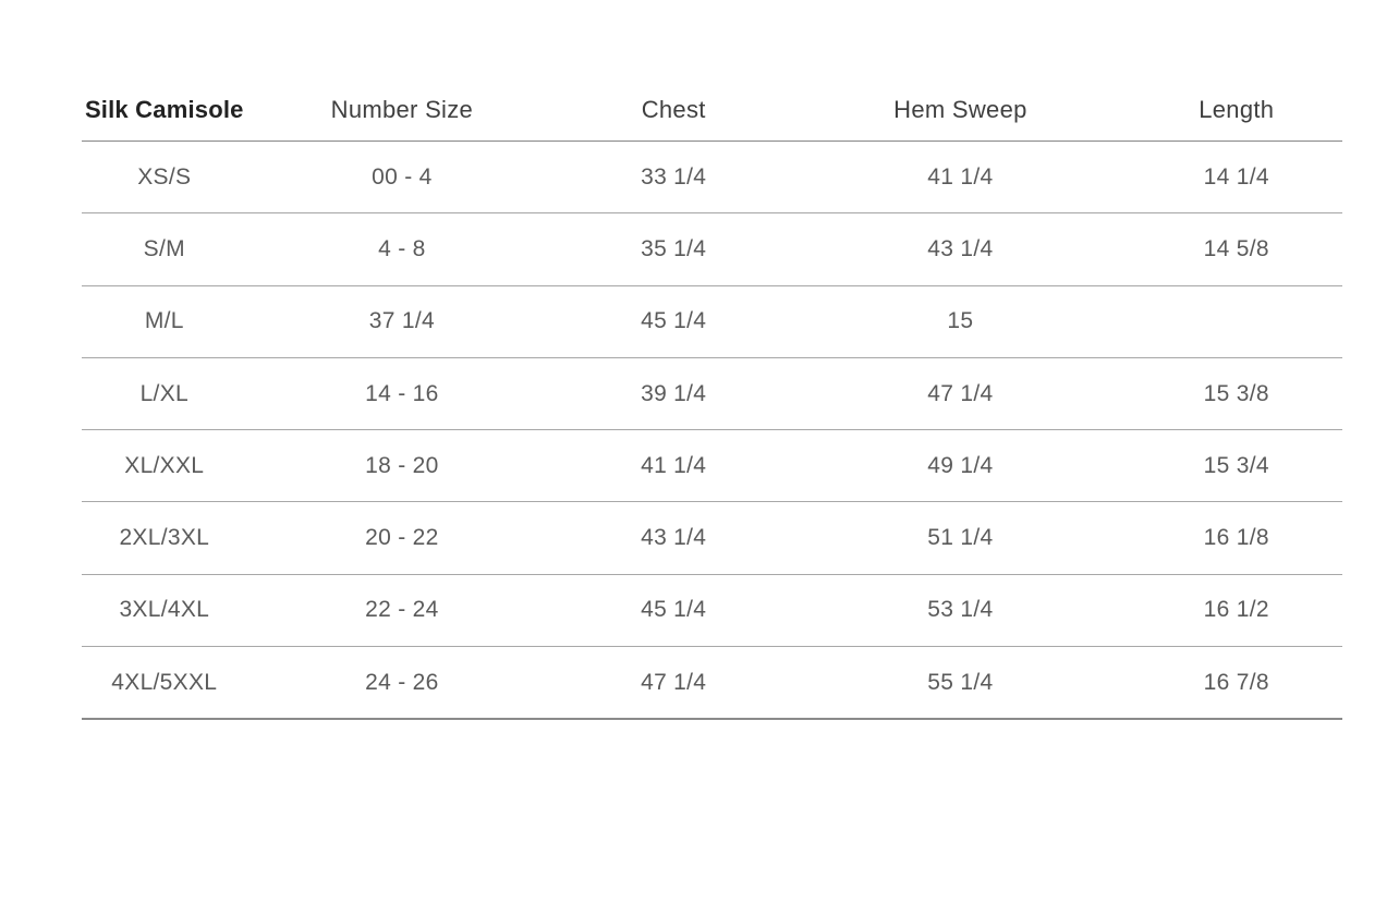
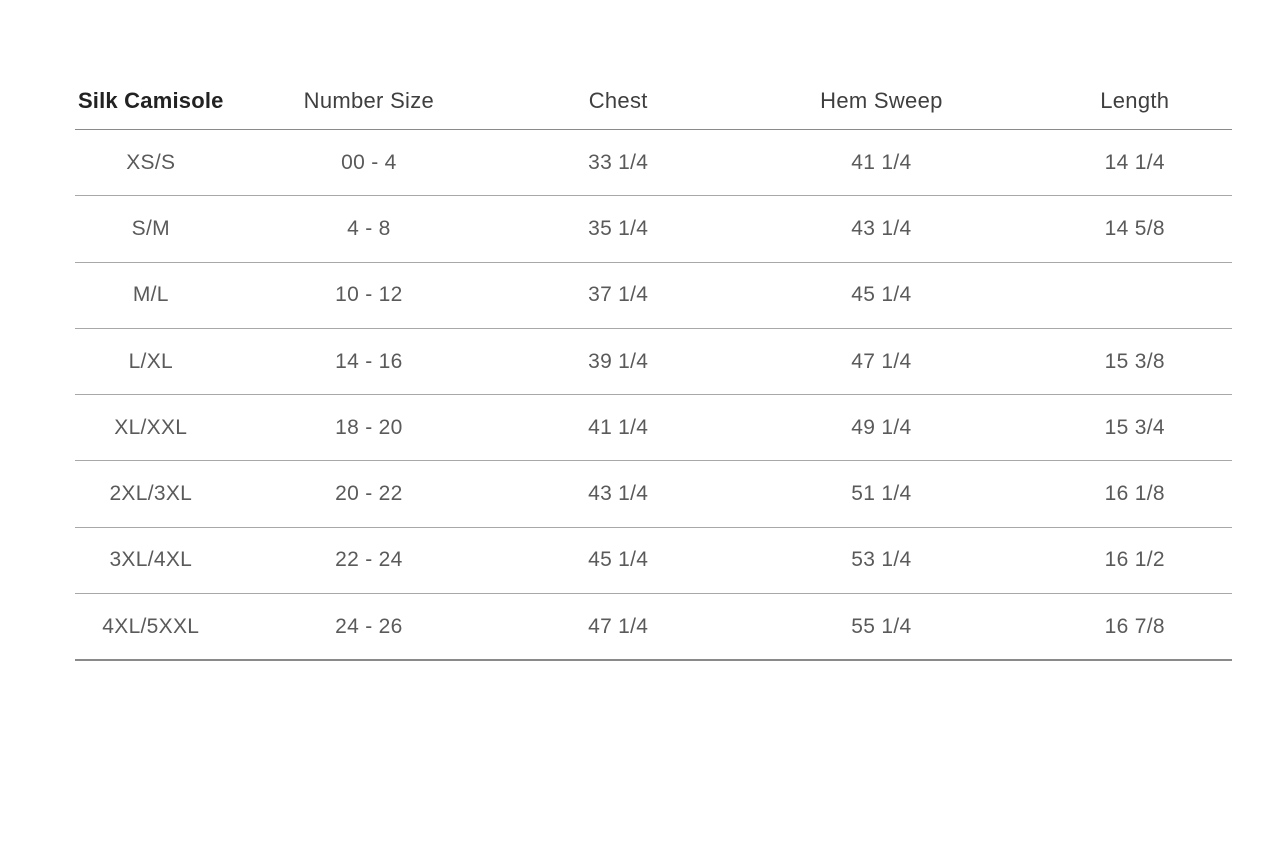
  Silk Camisole
  Number Size
  Chest
  Hem Sweep
  Length
  XS/S
  00 - 4
  33 1/4
  41 1/4
  14 1/4
  S/M
  4 - 8
  35 1/4
  43 1/4
  14 5/8
  M/L
+ 10 - 12
  37 1/4
  45 1/4
- 15
  L/XL
  14 - 16
  39 1/4
  47 1/4
  15 3/8
  XL/XXL
  18 - 20
  41 1/4
  49 1/4
  15 3/4
  2XL/3XL
  20 - 22
  43 1/4
  51 1/4
  16 1/8
  3XL/4XL
  22 - 24
  45 1/4
  53 1/4
  16 1/2
  4XL/5XXL
  24 - 26
  47 1/4
  55 1/4
  16 7/8
